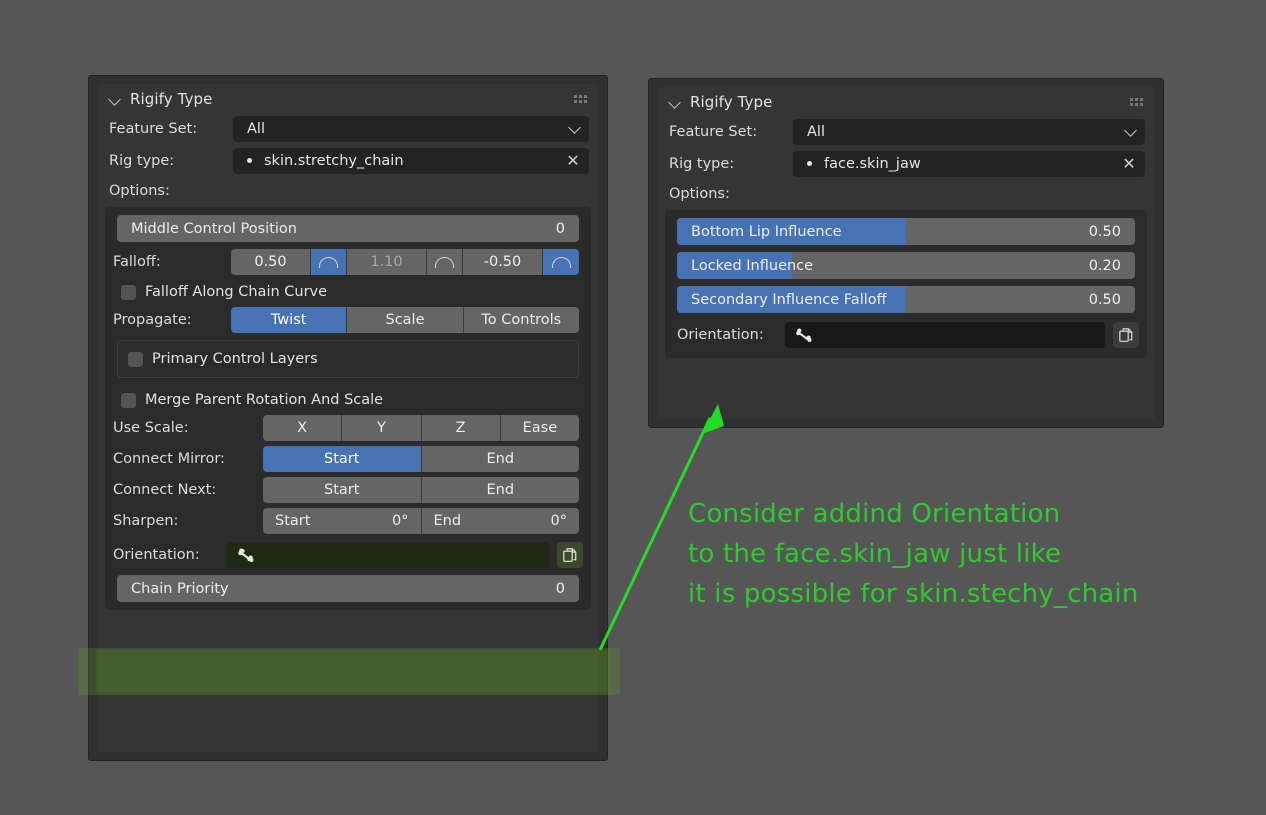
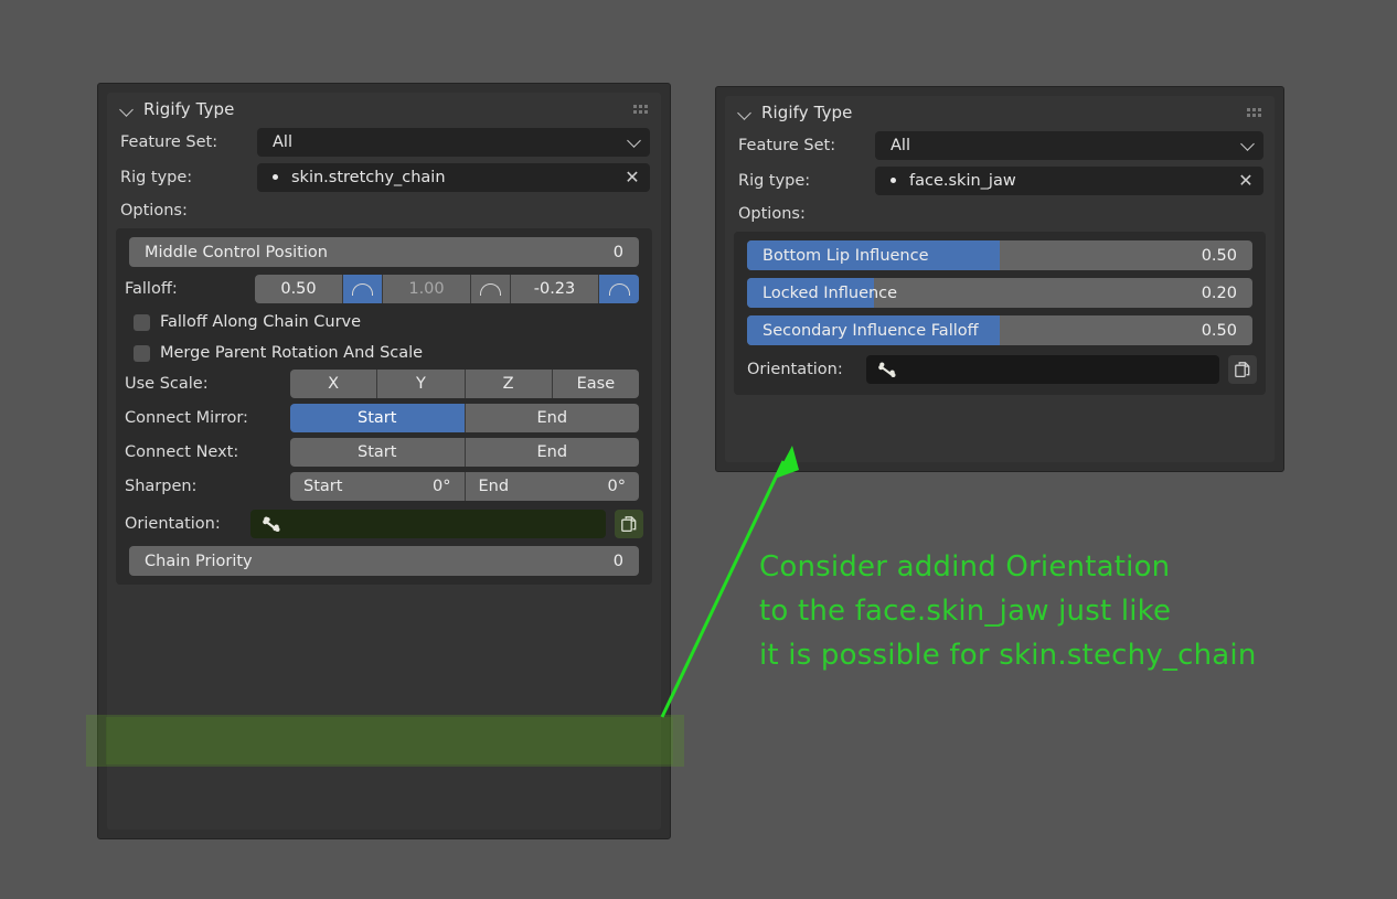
  Rigify Type
  Feature Set:
  All
  Rig type:
  skin.stretchy_chain
  ✕
  Options:
  Middle Control Position
  0
  Falloff:
  0.50
- 1.10
+ 1.00
- -0.50
+ -0.23
  Falloff Along Chain Curve
- Propagate:
- Twist
- Scale
- To Controls
- Primary Control Layers
  Merge Parent Rotation And Scale
  Use Scale:
  X
  Y
  Z
  Ease
  Connect Mirror:
  Start
  End
  Connect Next:
  Start
  End
  Sharpen:
  Start
  0°
  End
  0°
  Orientation:
  Chain Priority
  0
  Rigify Type
  Feature Set:
  All
  Rig type:
  face.skin_jaw
  ✕
  Options:
  Bottom Lip Influence
  0.50
  Locked Influence
  0.20
  Secondary Influence Falloff
  0.50
  Orientation:
  Consider addind Orientation
  to the face.skin_jaw just like
  it is possible for skin.stechy_chain
